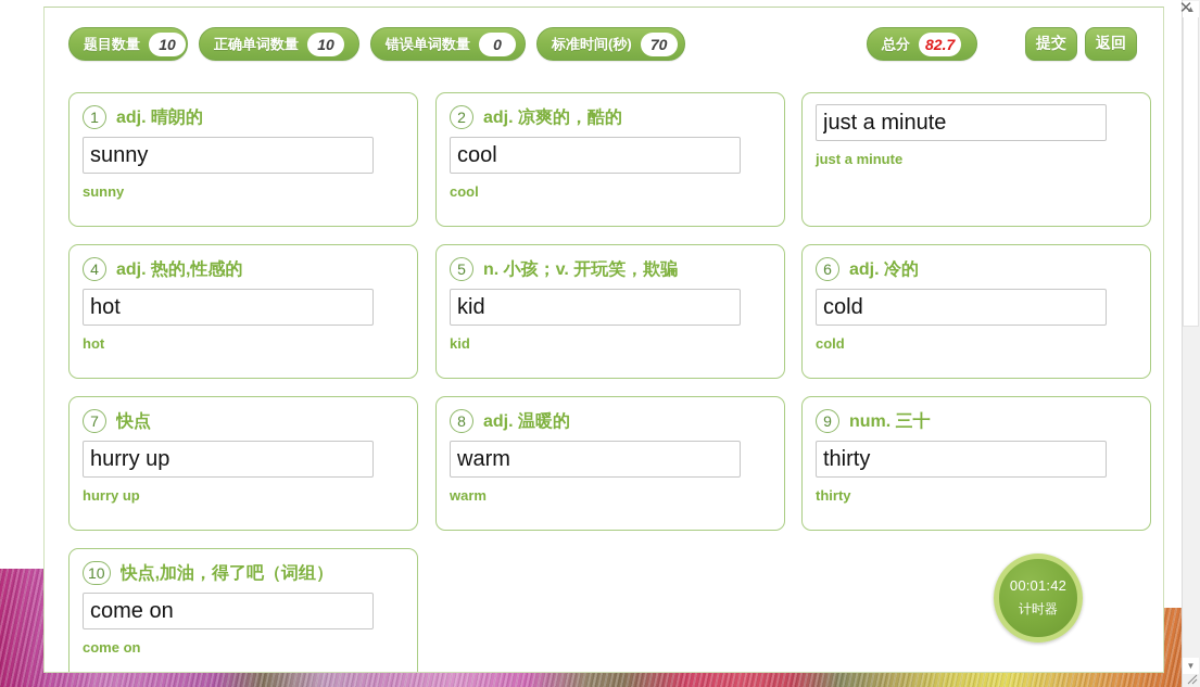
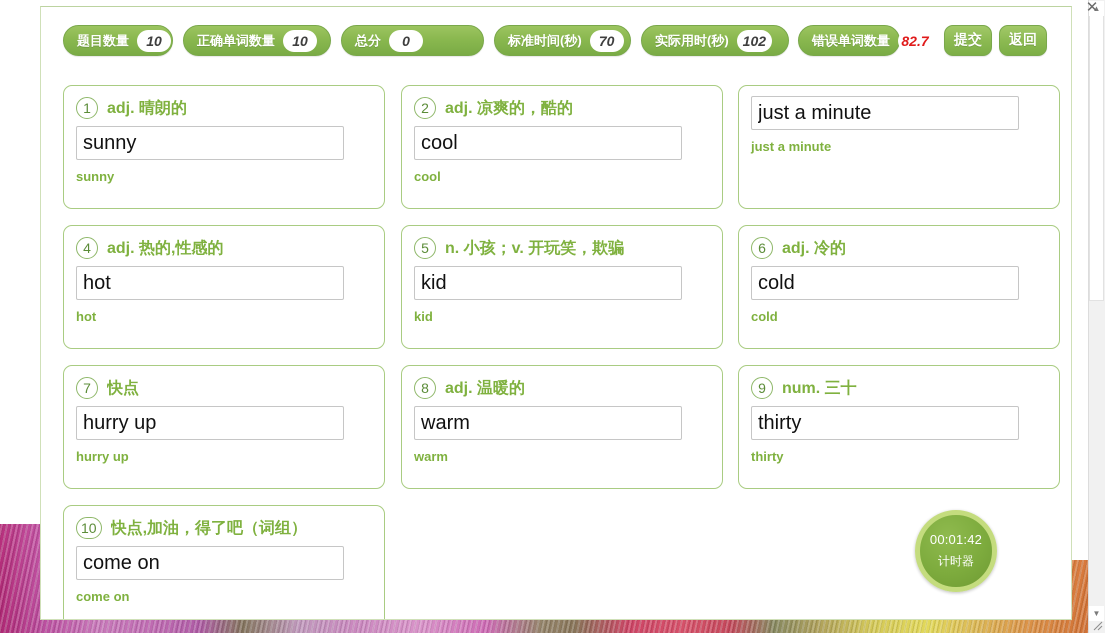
  题目数量
  10
  正确单词数量
  10
- 错误单词数量
+ 总分
  0
  标准时间(秒)
  70
+ 实际用时(秒)
+ 102
- 总分
+ 错误单词数量
  82.7
  提交
  返回
  1
  adj. 晴朗的
  sunny
  sunny
  2
  adj. 凉爽的，酷的
  cool
  cool
  just a minute
  just a minute
  4
  adj. 热的,性感的
  hot
  hot
  5
  n. 小孩；v. 开玩笑，欺骗
  kid
  kid
  6
  adj. 冷的
  cold
  cold
  7
  快点
  hurry up
  hurry up
  8
  adj. 温暖的
  warm
  warm
  9
  num. 三十
  thirty
  thirty
  10
  快点,加油，得了吧（词组）
  come on
  come on
  00:01:42
  计时器
  ▲
  ▼
  ✕
